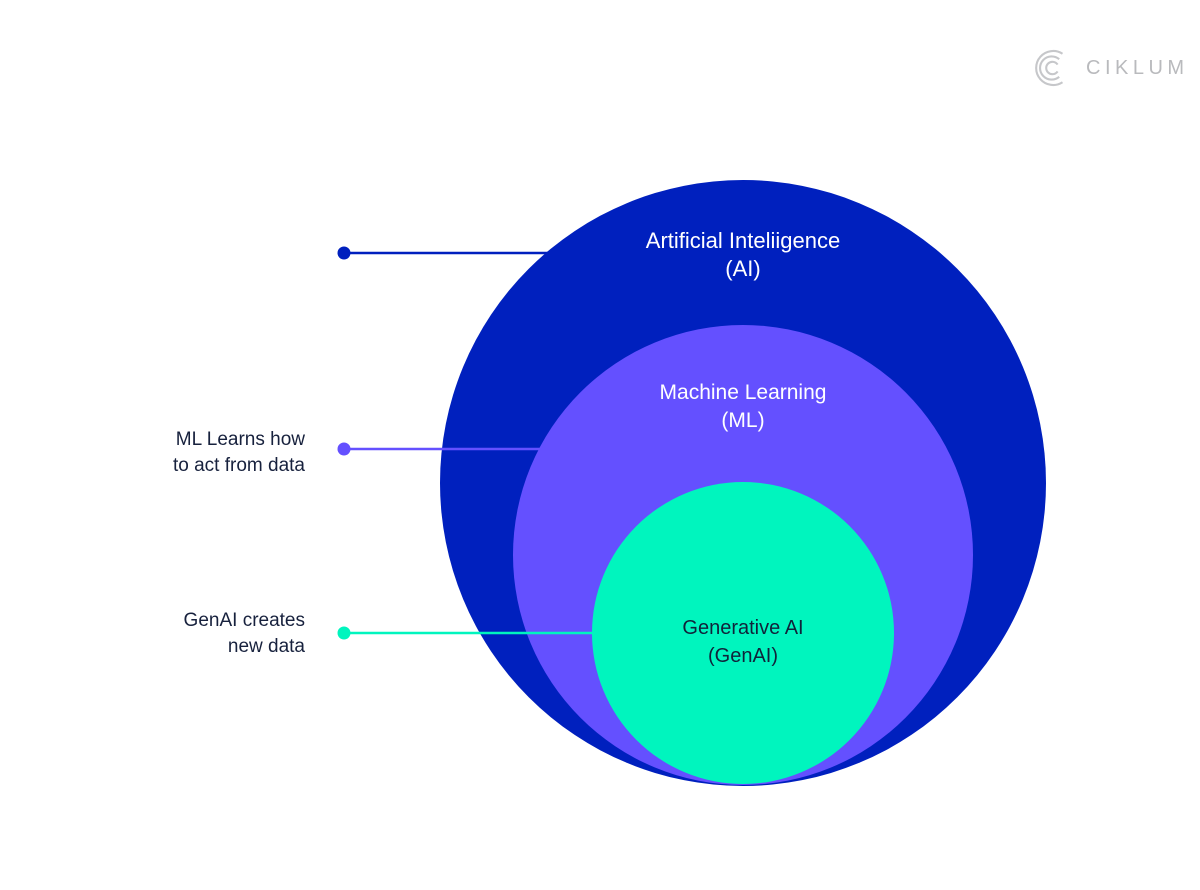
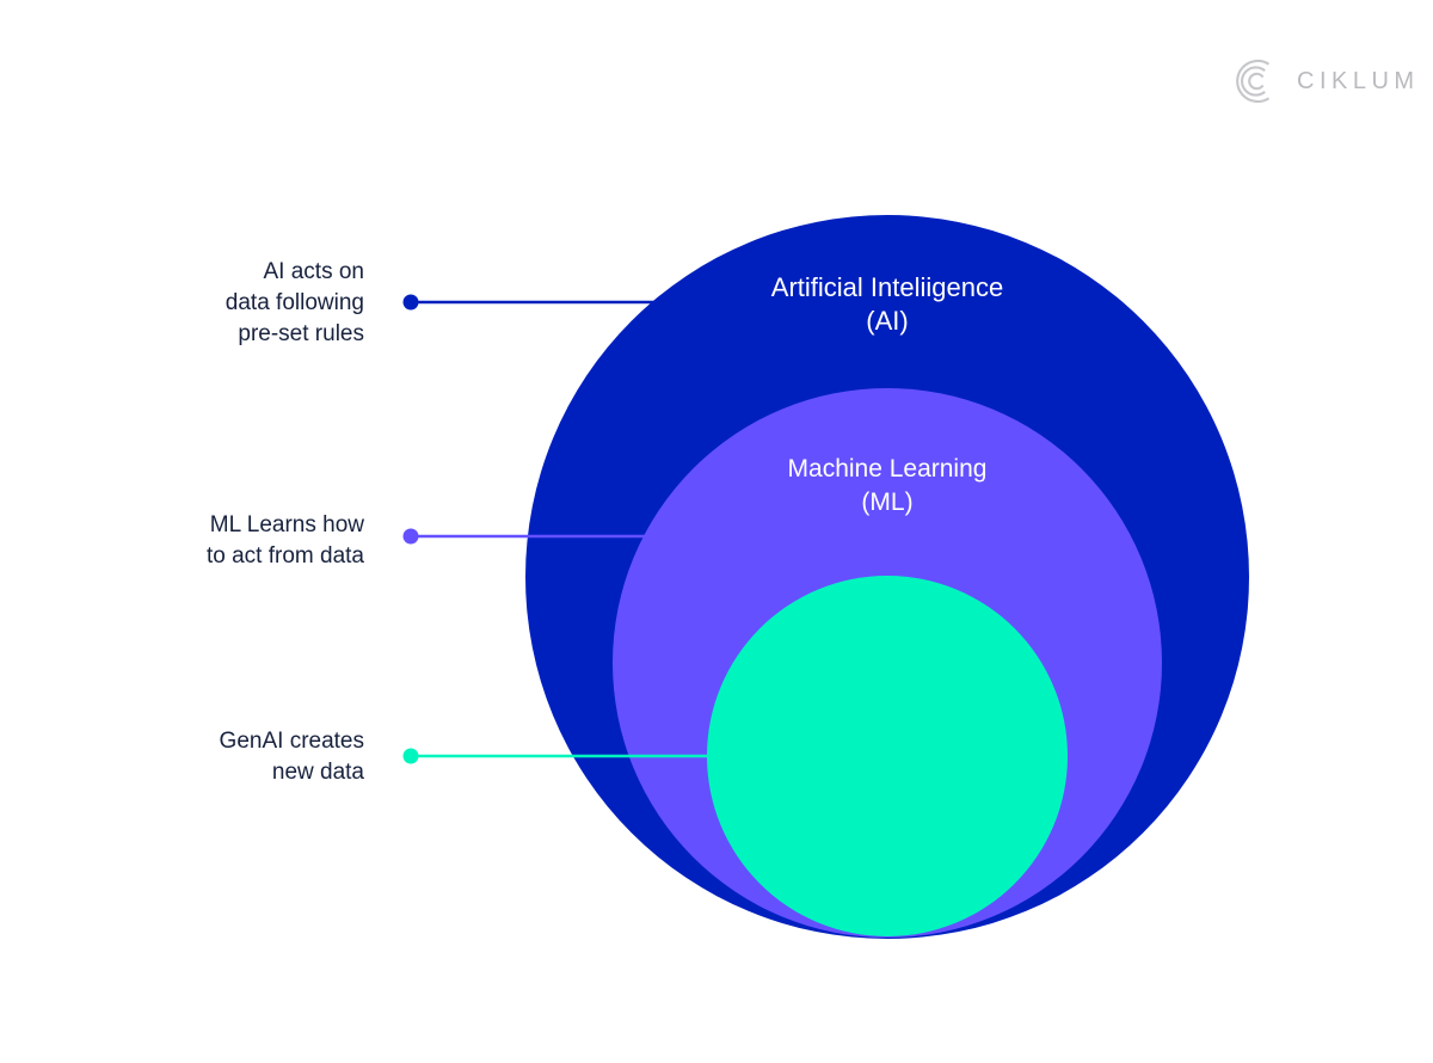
  CIKLUM
+ AI acts on
+ data following
+ pre-set rules
  ML Learns how
  to act from data
  GenAI creates
  new data
  Artificial Inteliigence
  (AI)
  Machine Learning
  (ML)
- Generative AI
- (GenAI)
